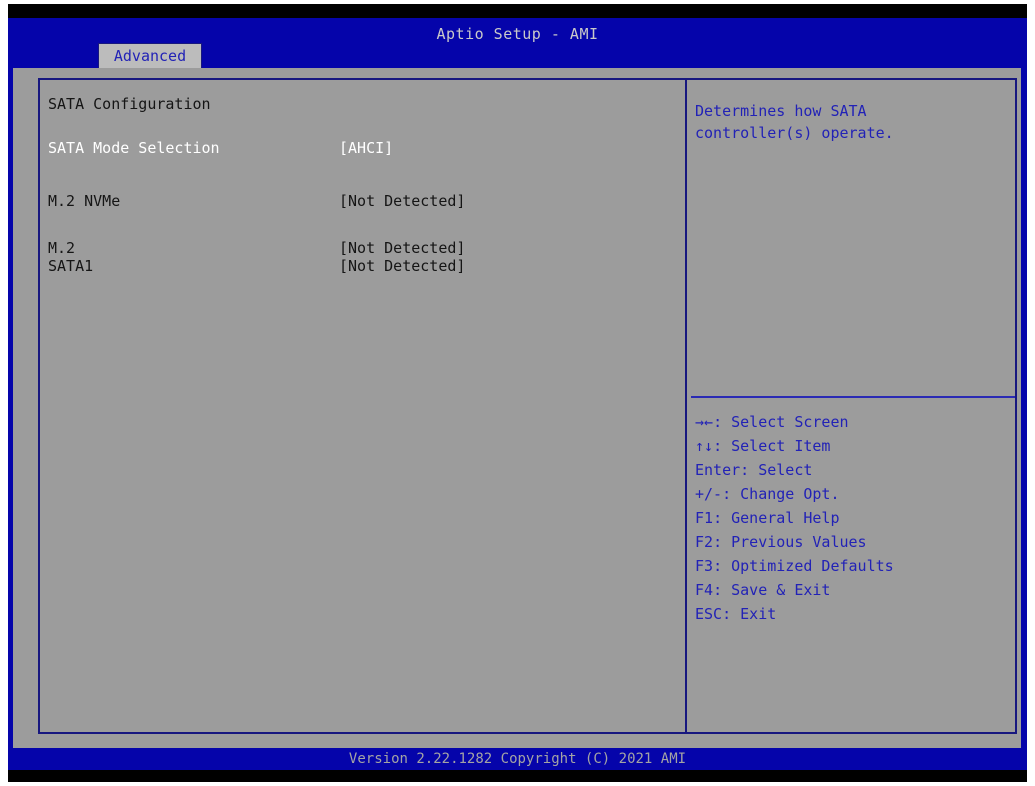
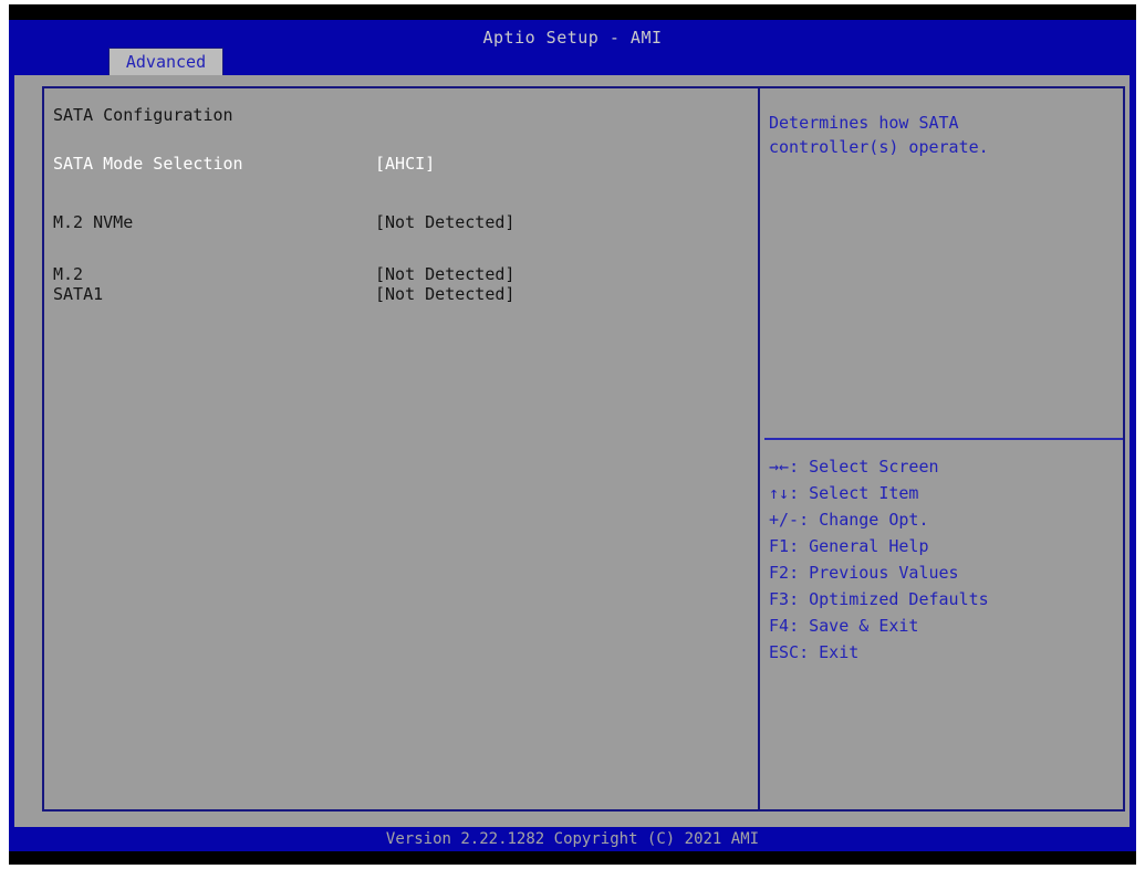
  Aptio Setup - AMI
  Advanced
  SATA Configuration
  SATA Mode Selection
  [AHCI]
  M.2 NVMe
  [Not Detected]
  M.2
  [Not Detected]
  SATA1
  [Not Detected]
  Determines how SATA
  controller(s) operate.
  →←: Select Screen
  ↑↓: Select Item
- Enter: Select
  +/-: Change Opt.
  F1: General Help
  F2: Previous Values
  F3: Optimized Defaults
  F4: Save & Exit
  ESC: Exit
  Version 2.22.1282 Copyright (C) 2021 AMI
